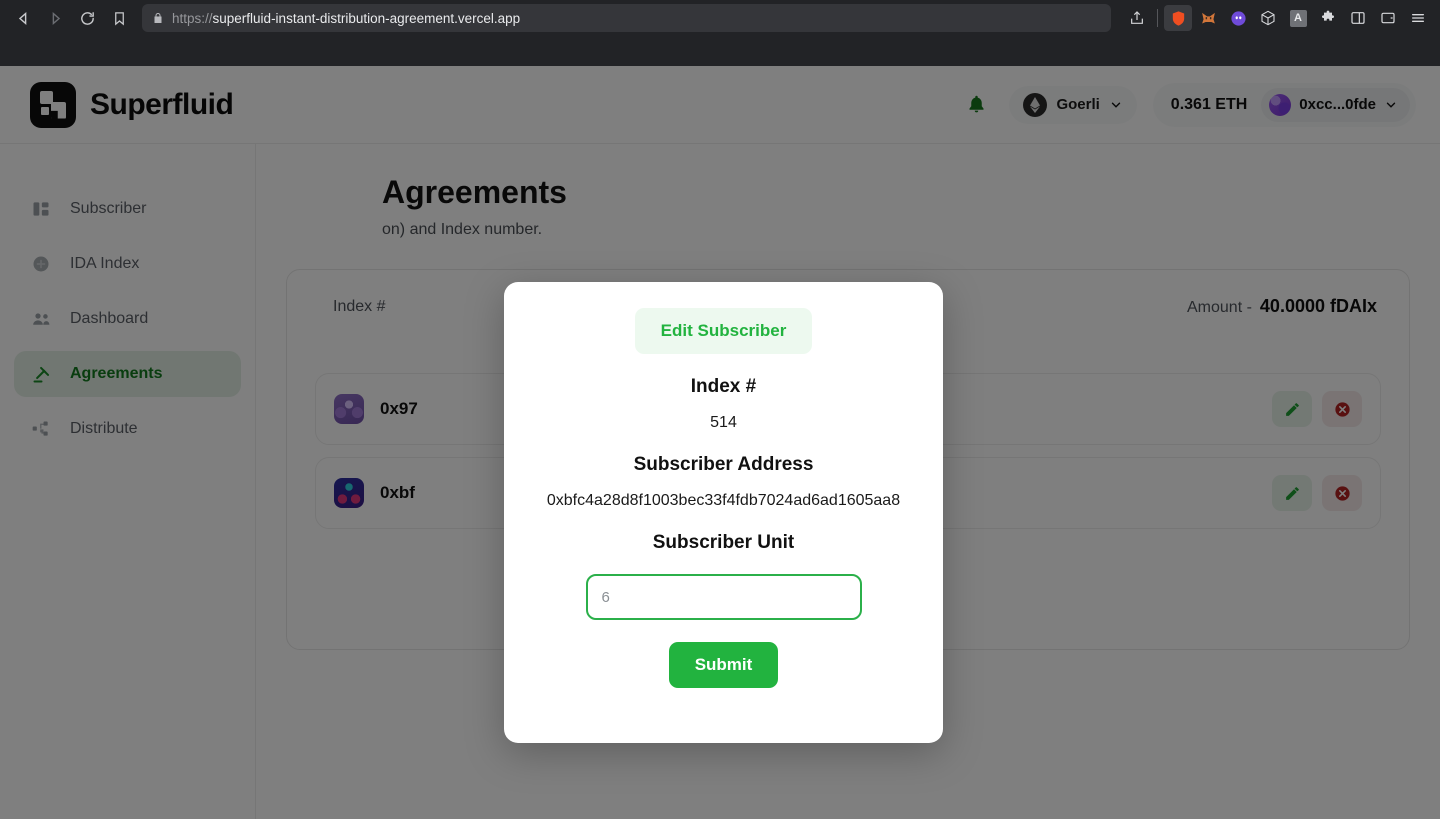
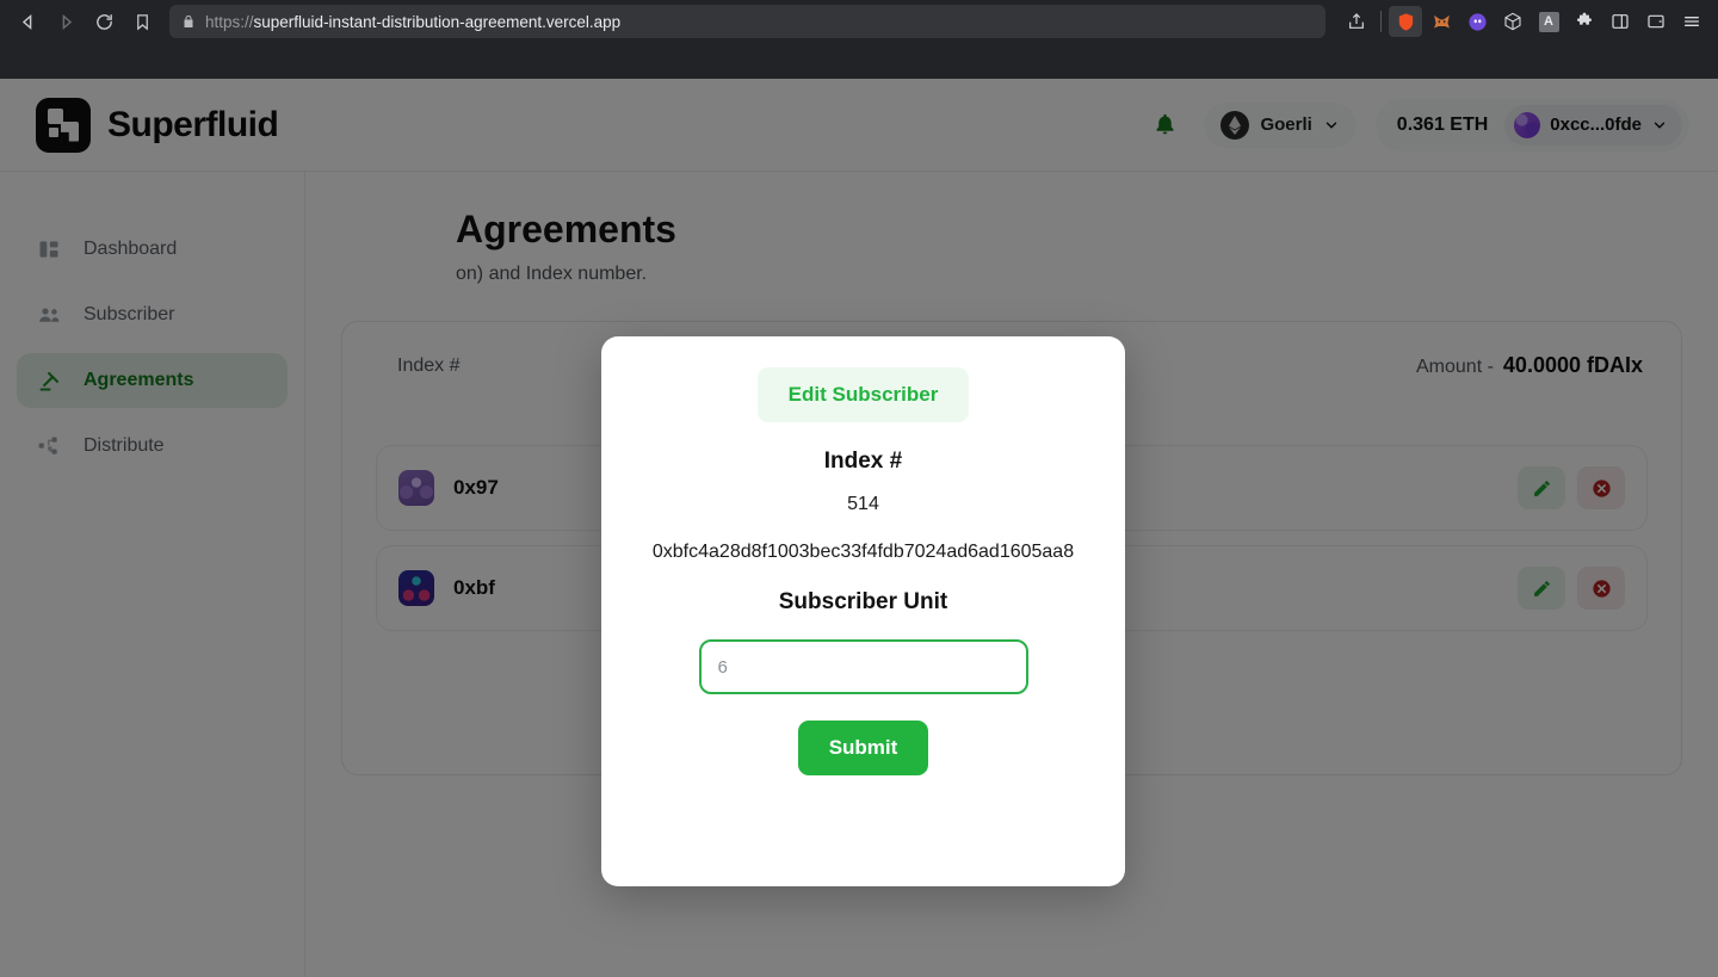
  https://superfluid-instant-distribution-agreement.vercel.app
  A
  Superfluid
  Goerli
  0.361 ETH
  0xcc...0fde
- Subscriber
+ Dashboard
- IDA Index
- Dashboard
+ Subscriber
  Agreements
  Distribute
  Agreements
  on) and Index number.
  Index #
  Amount -
  40.0000 fDAIx
  0x97
  0xbf
  Edit Subscriber
  Index #
  514
- Subscriber Address
  0xbfc4a28d8f1003bec33f4fdb7024ad6ad1605aa8
  Subscriber Unit
  6
  Submit
